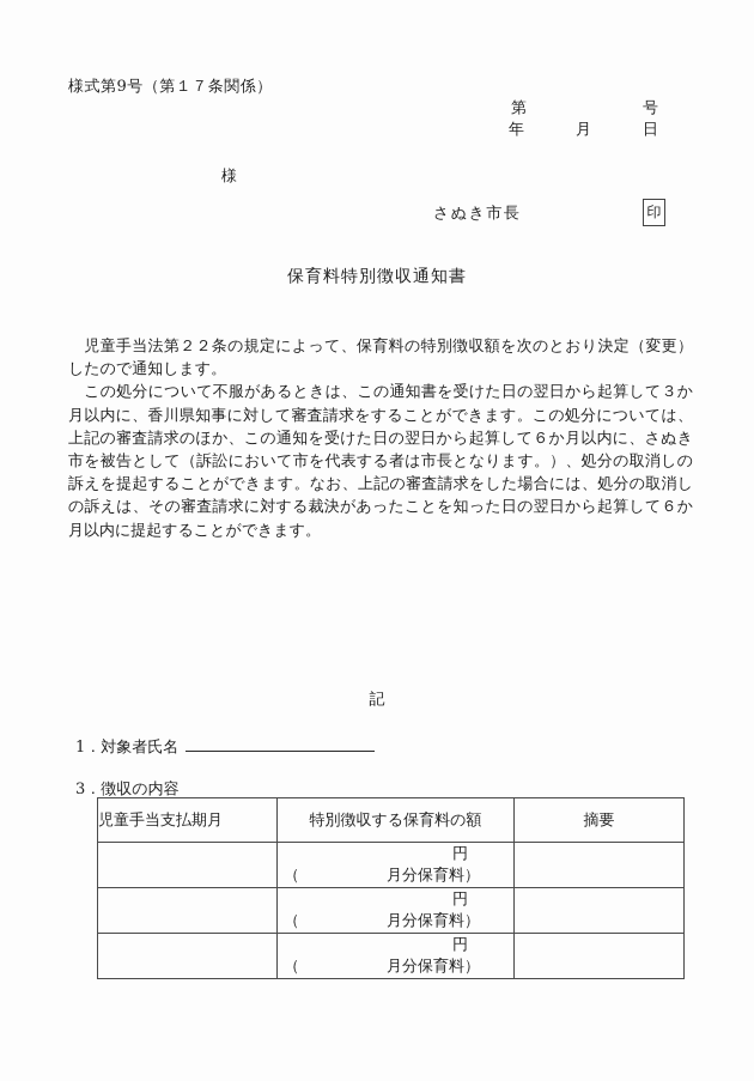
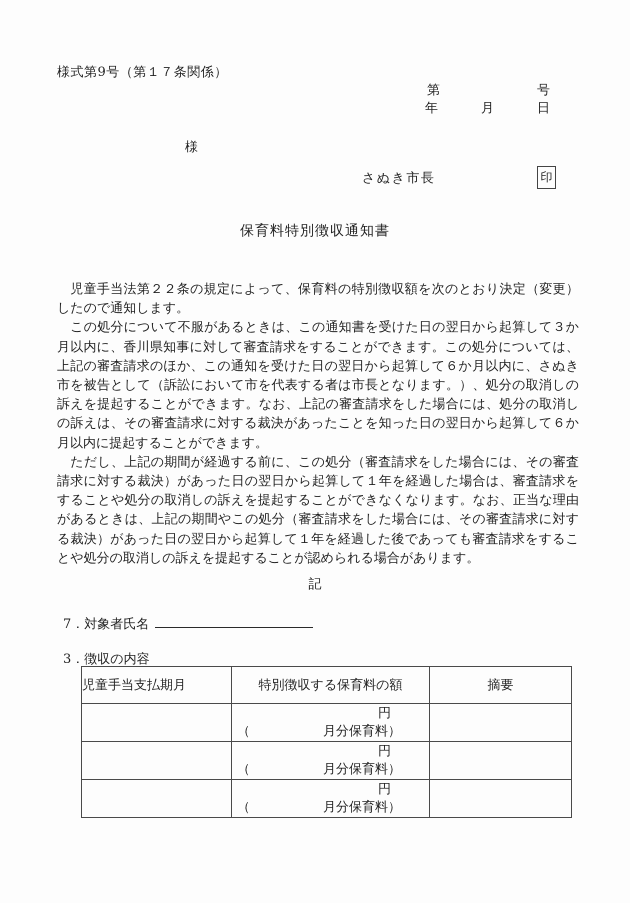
  様式第9号（第１７条関係）
  第
  号
  年
  月
  日
  様
  さぬき市長
  印
  保育料特別徴収通知書
  児童手当法第２２条の規定によって、保育料の特別徴収額を次のとおり決定（変更）したので通知します。
  この処分について不服があるときは、この通知書を受けた日の翌日から起算して３か月以内に、香川県知事に対して審査請求をすることができます。この処分については、上記の審査請求のほか、この通知を受けた日の翌日から起算して６か月以内に、さぬき市を被告として（訴訟において市を代表する者は市長となります。）、処分の取消しの訴えを提起することができます。なお、上記の審査請求をした場合には、処分の取消しの訴えは、その審査請求に対する裁決があったことを知った日の翌日から起算して６か月以内に提起することができます。
+ ただし、上記の期間が経過する前に、この処分（審査請求をした場合には、その審査請求に対する裁決）があった日の翌日から起算して１年を経過した場合は、審査請求をすることや処分の取消しの訴えを提起することができなくなります。なお、正当な理由があるときは、上記の期間やこの処分（審査請求をした場合には、その審査請求に対する裁決）があった日の翌日から起算して１年を経過した後であっても審査請求をすることや処分の取消しの訴えを提起することが認められる場合があります。
  記
- 1．対象者氏名
+ 7．対象者氏名
  3．徴収の内容
  児童手当支払期月	特別徴収する保育料の額	摘要
  	円 （ 月分保育料）
  	円 （ 月分保育料）
  	円 （ 月分保育料）
